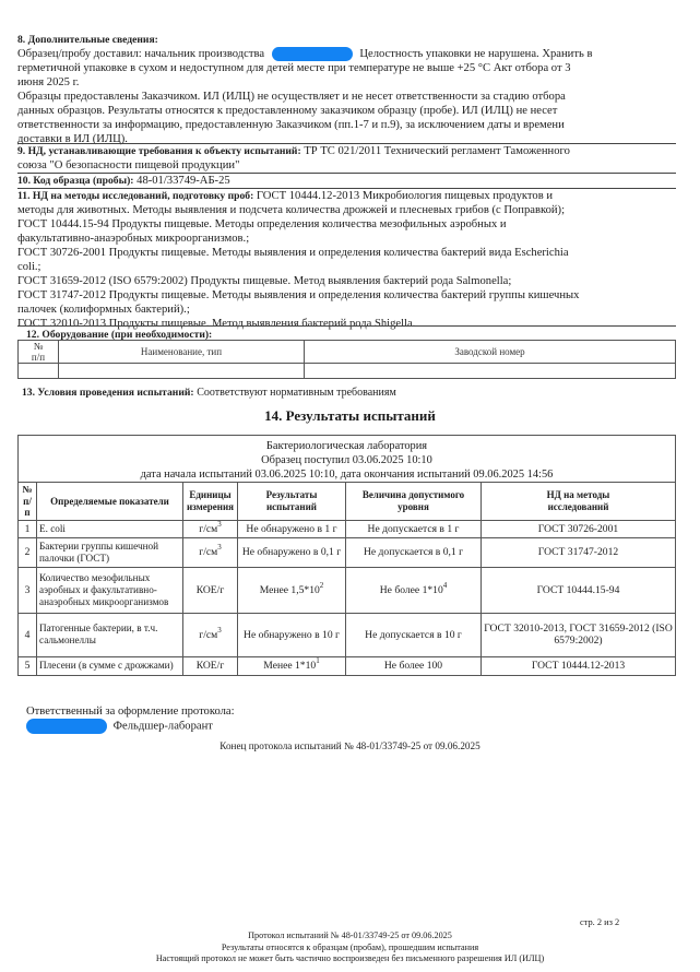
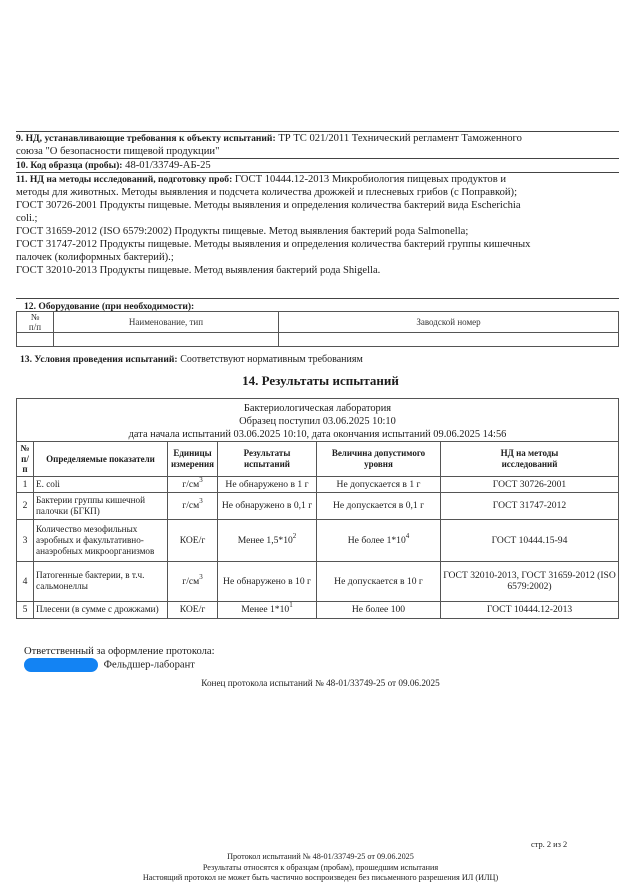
- 8. Дополнительные сведения:
- Образец/пробу доставил: начальник производства Целостность упаковки не нарушена. Хранить в
- герметичной упаковке в сухом и недоступном для детей месте при температуре не выше +25 °С Акт отбора от 3
- июня 2025 г.
- Образцы предоставлены Заказчиком. ИЛ (ИЛЦ) не осуществляет и не несет ответственности за стадию отбора
- данных образцов. Результаты относятся к предоставленному заказчиком образцу (пробе). ИЛ (ИЛЦ) не несет
- ответственности за информацию, предоставленную Заказчиком (пп.1-7 и п.9), за исключением даты и времени
- доставки в ИЛ (ИЛЦ).
  9. НД, устанавливающие требования к объекту испытаний: ТР ТС 021/2011 Технический регламент Таможенного
  союза "О безопасности пищевой продукции"
  10. Код образца (пробы): 48-01/33749-АБ-25
  11. НД на методы исследований, подготовку проб: ГОСТ 10444.12-2013 Микробиология пищевых продуктов и
  методы для животных. Методы выявления и подсчета количества дрожжей и плесневых грибов (с Поправкой);
- ГОСТ 10444.15-94 Продукты пищевые. Методы определения количества мезофильных аэробных и
- факультативно-анаэробных микроорганизмов.;
  ГОСТ 30726-2001 Продукты пищевые. Методы выявления и определения количества бактерий вида Escherichia
  coli.;
  ГОСТ 31659-2012 (ISO 6579:2002) Продукты пищевые. Метод выявления бактерий рода Salmonella;
  ГОСТ 31747-2012 Продукты пищевые. Методы выявления и определения количества бактерий группы кишечных
  палочек (колиформных бактерий).;
  ГОСТ 32010-2013 Продукты пищевые. Метод выявления бактерий рода Shigella.
  12. Оборудование (при необходимости):
  № п/п	Наименование, тип	Заводской номер
  13. Условия проведения испытаний: Соответствуют нормативным требованиям
  14. Результаты испытаний
  Бактериологическая лаборатория
  Образец поступил 03.06.2025 10:10
  дата начала испытаний 03.06.2025 10:10, дата окончания испытаний 09.06.2025 14:56
  № п/п	Определяемые показатели	Единицы измерения	Результаты испытаний	Величина допустимого уровня	НД на методы исследований
  1	E. coli	г/см3	Не обнаружено в 1 г	Не допускается в 1 г	ГОСТ 30726-2001
- 2	Бактерии группы кишечной палочки (ГОСТ)	г/см3	Не обнаружено в 0,1 г	Не допускается в 0,1 г	ГОСТ 31747-2012
+ 2	Бактерии группы кишечной палочки (БГКП)	г/см3	Не обнаружено в 0,1 г	Не допускается в 0,1 г	ГОСТ 31747-2012
  3	Количество мезофильных аэробных и факультативно-анаэробных микроорганизмов	КОЕ/г	Менее 1,5*102	Не более 1*104	ГОСТ 10444.15-94
  4	Патогенные бактерии, в т.ч. сальмонеллы	г/см3	Не обнаружено в 10 г	Не допускается в 10 г	ГОСТ 32010-2013, ГОСТ 31659-2012 (ISO 6579:2002)
  5	Плесени (в сумме с дрожжами)	КОЕ/г	Менее 1*101	Не более 100	ГОСТ 10444.12-2013
  Ответственный за оформление протокола:
  Фельдшер-лаборант
  Конец протокола испытаний № 48-01/33749-25 от 09.06.2025
  стр. 2 из 2
  Протокол испытаний № 48-01/33749-25 от 09.06.2025
  Результаты относятся к образцам (пробам), прошедшим испытания
  Настоящий протокол не может быть частично воспроизведен без письменного разрешения ИЛ (ИЛЦ)
